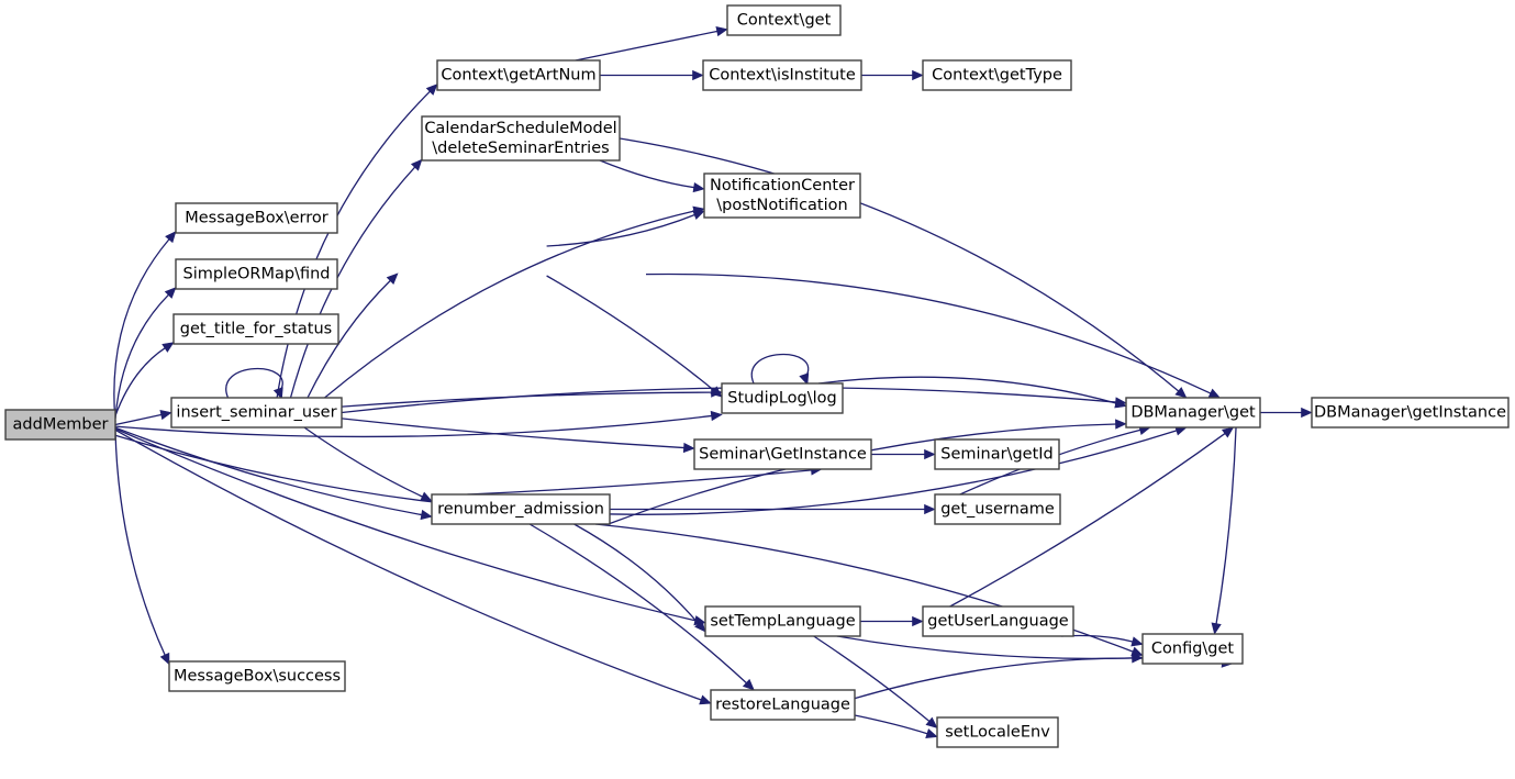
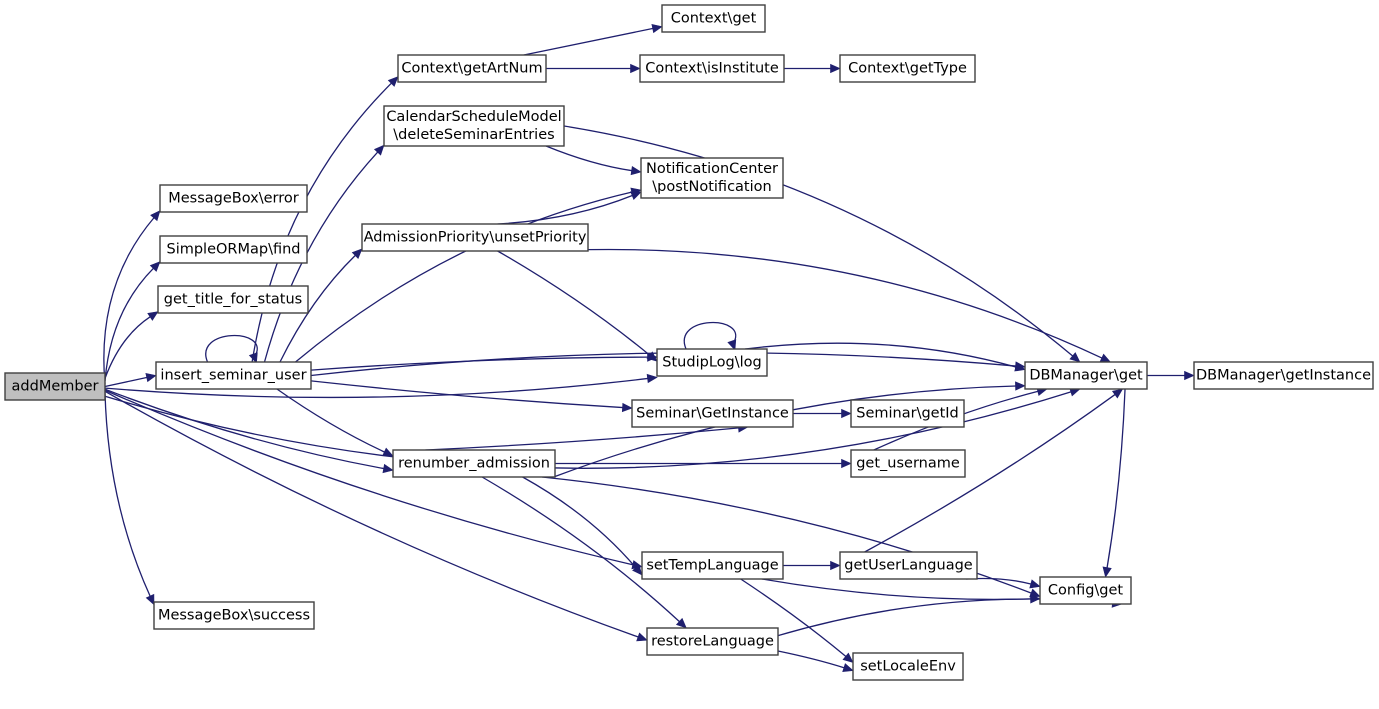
  addMember
  MessageBox\error
  SimpleORMap\find
  get_title_for_status
  insert_seminar_user
  MessageBox\success
  Context\getArtNum
  CalendarScheduleModel \deleteSeminarEntries
+ AdmissionPriority\unsetPriority
  renumber_admission
  Context\get
  Context\isInstitute
  NotificationCenter \postNotification
  StudipLog\log
  Seminar\GetInstance
  setTempLanguage
  restoreLanguage
  Context\getType
  Seminar\getId
  get_username
  getUserLanguage
  setLocaleEnv
  DBManager\get
  Config\get
  DBManager\getInstance
